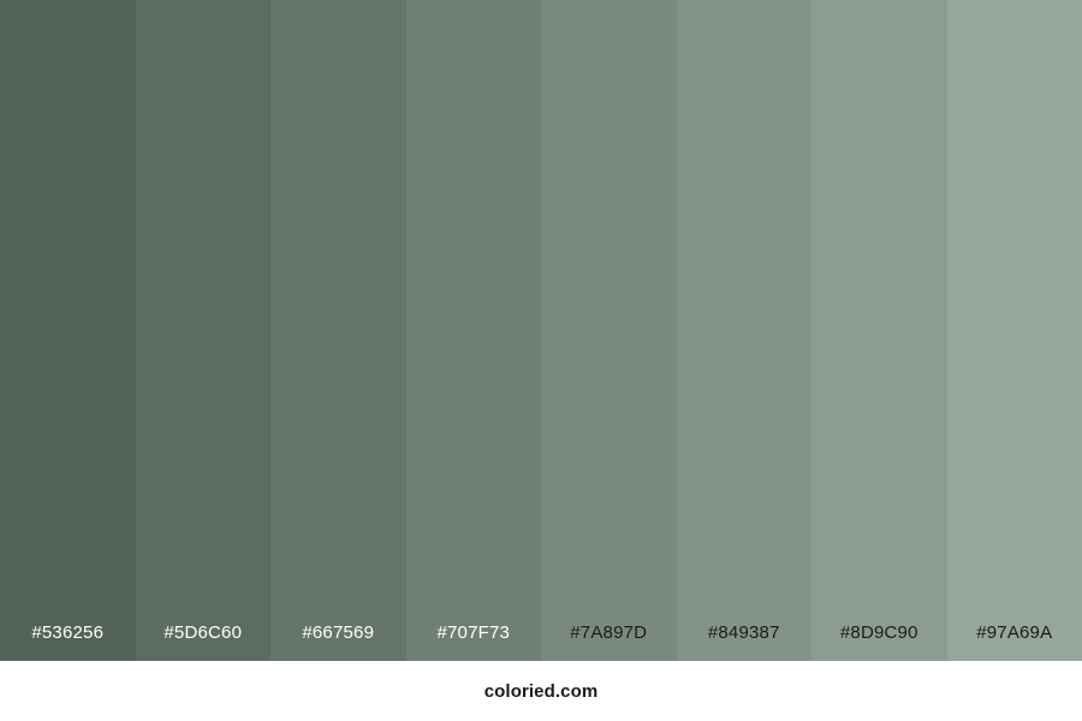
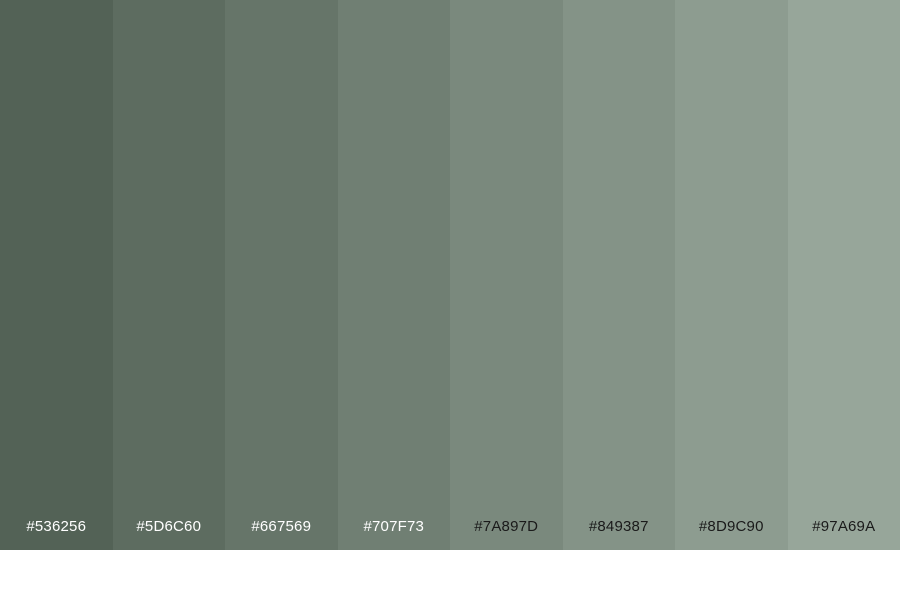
  #536256
  #5D6C60
  #667569
  #707F73
  #7A897D
  #849387
  #8D9C90
  #97A69A
- coloried.com
